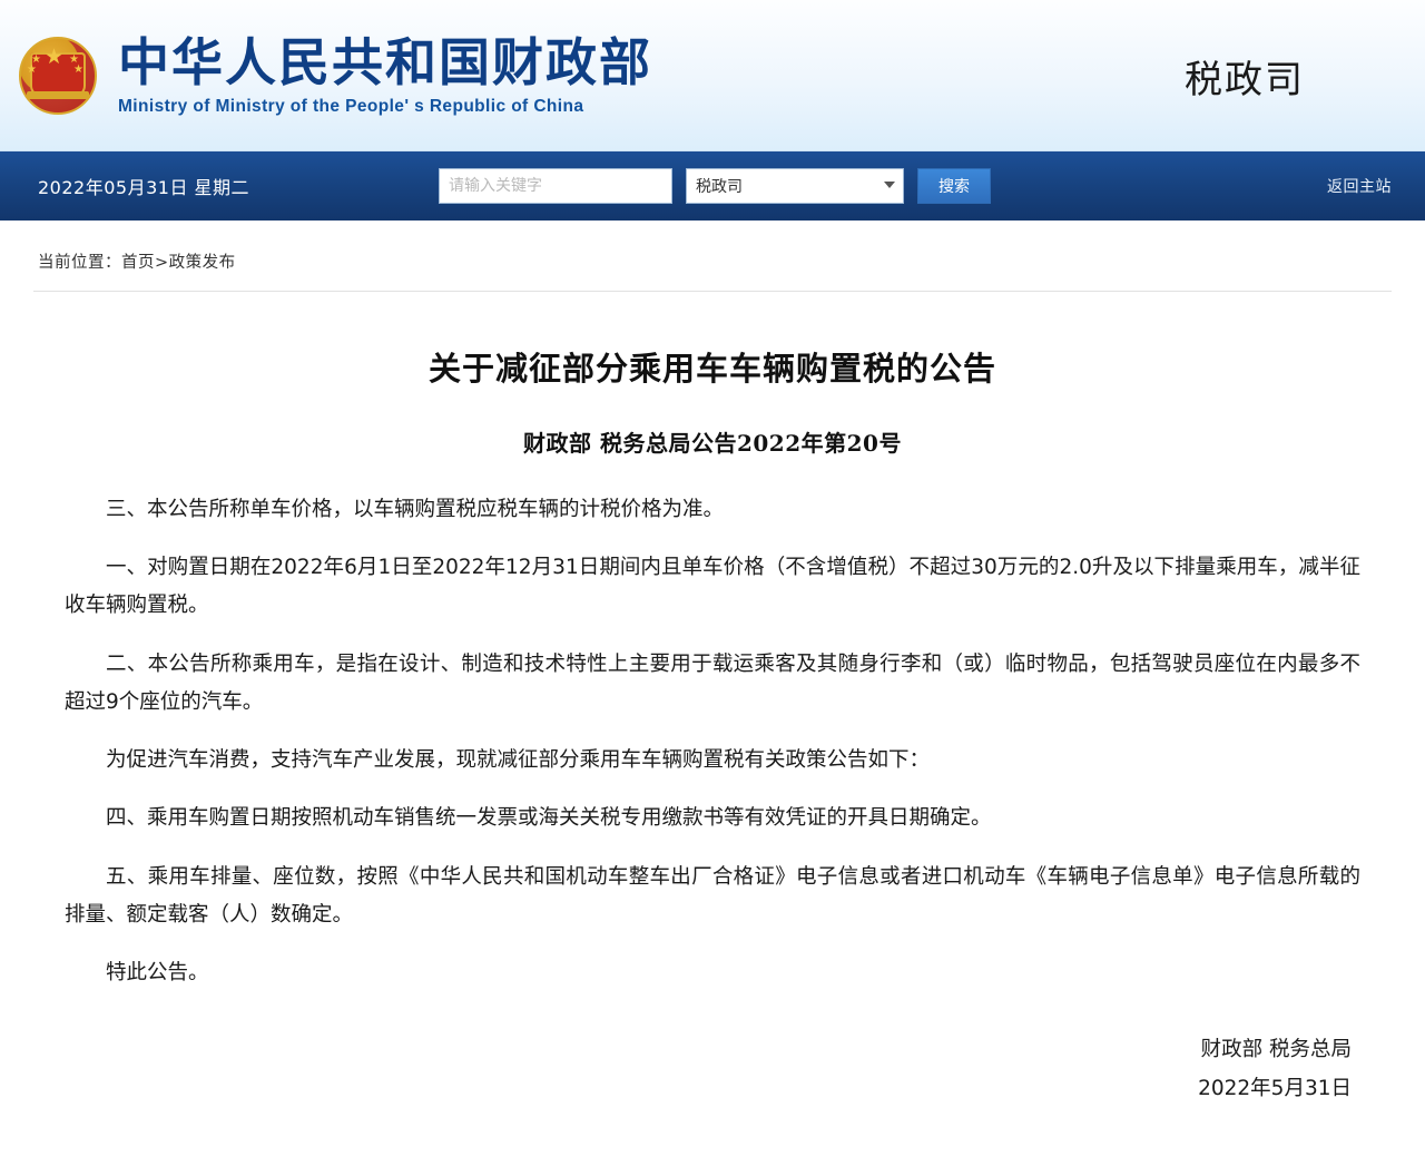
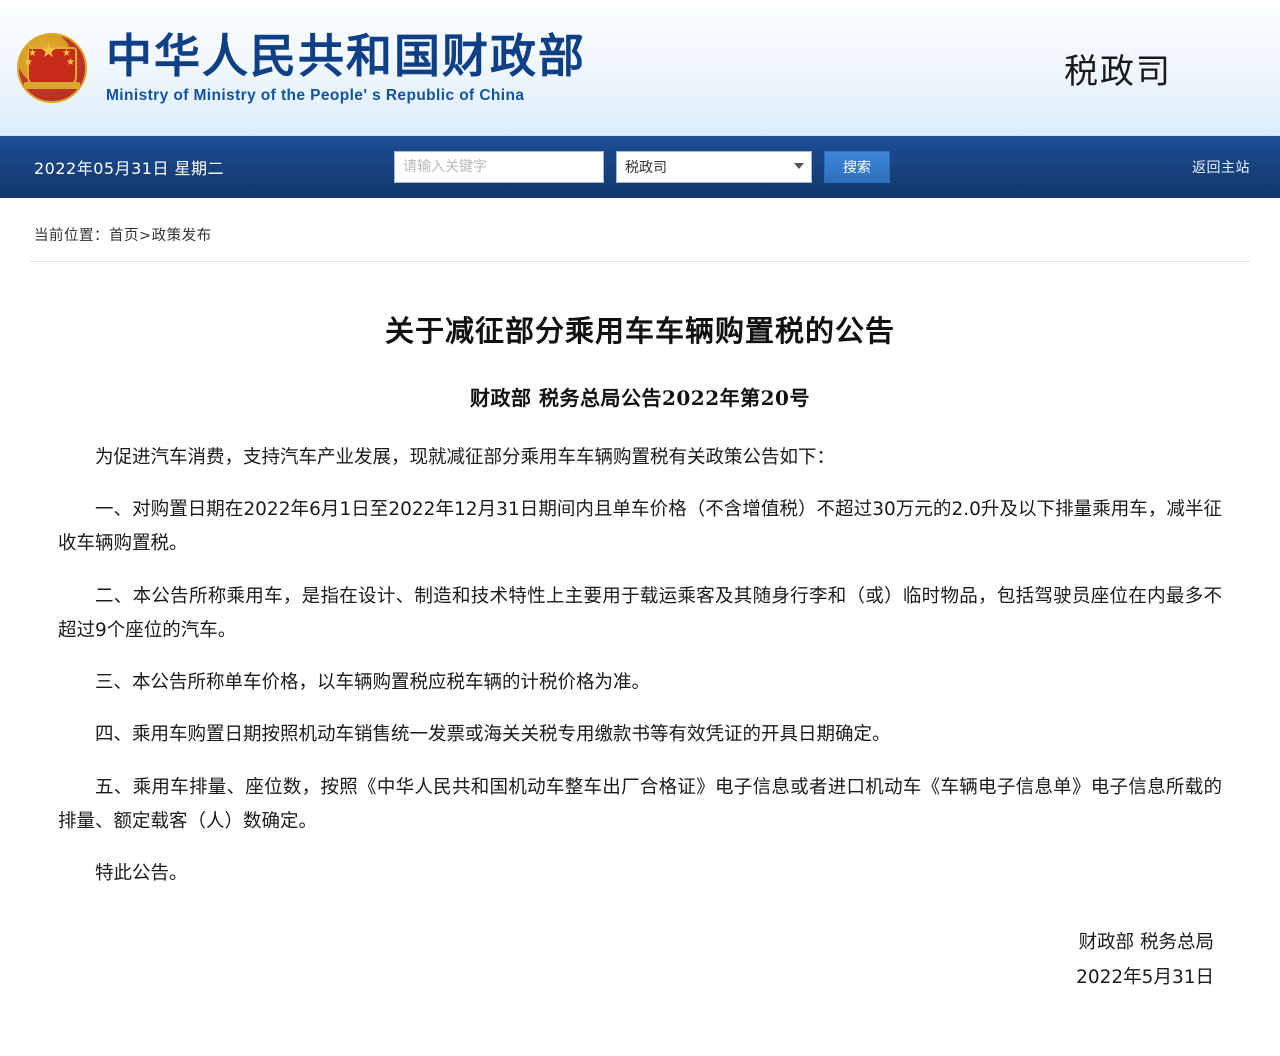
  ★
  ★
  ★
  ★
  ★
  中华人民共和国财政部
  Ministry of Ministry of the People' s Republic of China
  税政司
  2022年05月31日 星期二
  请输入关键字
  税政司
  搜索
  返回主站
  当前位置：首页>政策发布
  关于减征部分乘用车车辆购置税的公告
  财政部 税务总局公告2022年第20号
- 三、本公告所称单车价格，以车辆购置税应税车辆的计税价格为准。
+ 为促进汽车消费，支持汽车产业发展，现就减征部分乘用车车辆购置税有关政策公告如下：
  一、对购置日期在2022年6月1日至2022年12月31日期间内且单车价格（不含增值税）不超过30万元的2.0升及以下排量乘用车，减半征收车辆购置税。
  二、本公告所称乘用车，是指在设计、制造和技术特性上主要用于载运乘客及其随身行李和（或）临时物品，包括驾驶员座位在内最多不超过9个座位的汽车。
- 为促进汽车消费，支持汽车产业发展，现就减征部分乘用车车辆购置税有关政策公告如下：
+ 三、本公告所称单车价格，以车辆购置税应税车辆的计税价格为准。
  四、乘用车购置日期按照机动车销售统一发票或海关关税专用缴款书等有效凭证的开具日期确定。
  五、乘用车排量、座位数，按照《中华人民共和国机动车整车出厂合格证》电子信息或者进口机动车《车辆电子信息单》电子信息所载的排量、额定载客（人）数确定。
  特此公告。
  财政部 税务总局
  2022年5月31日
